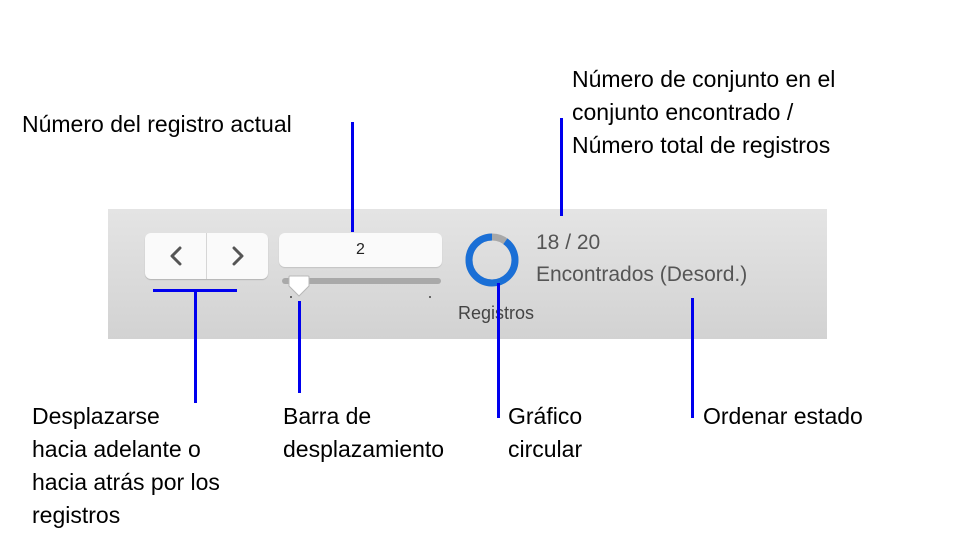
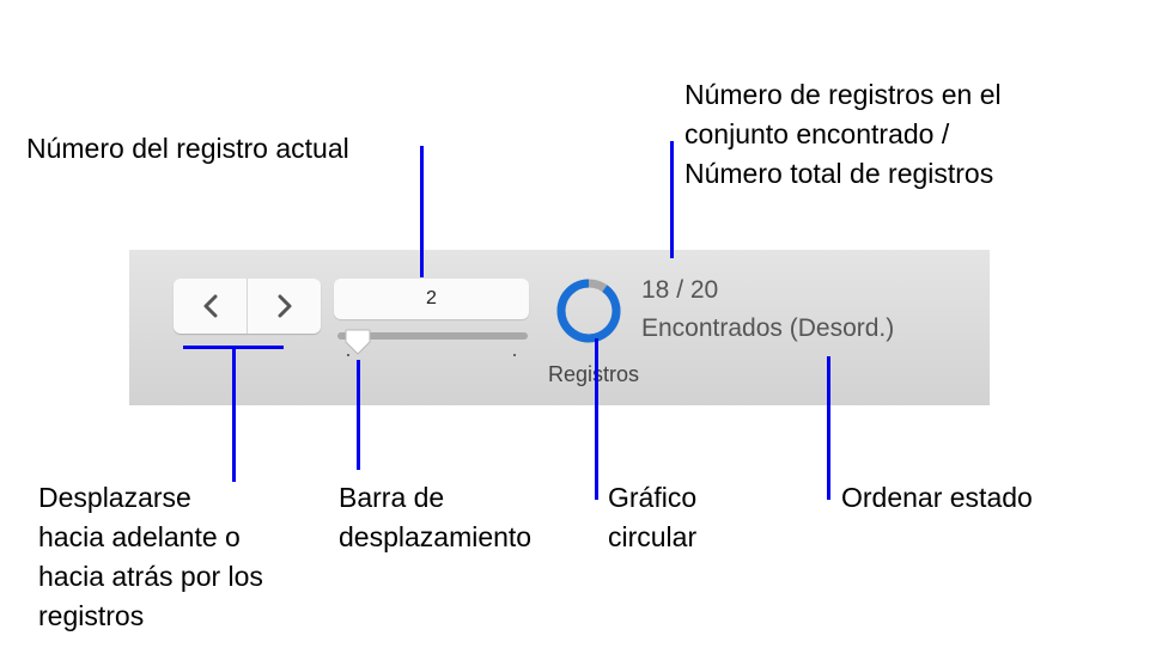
  Número del registro actual
- Número de conjunto en el
+ Número de registros en el
  conjunto encontrado /
  Número total de registros
  Desplazarse
  hacia adelante o
  hacia atrás por los
  registros
  Barra de
  desplazamiento
  Gráfico
  circular
  Ordenar estado
  2
  18 / 20
  Encontrados (Desord.)
  Regitros
